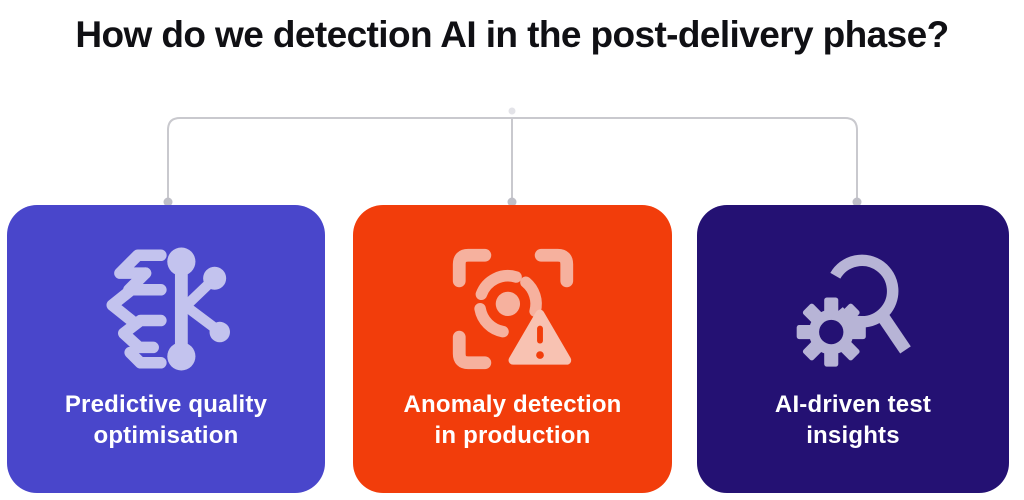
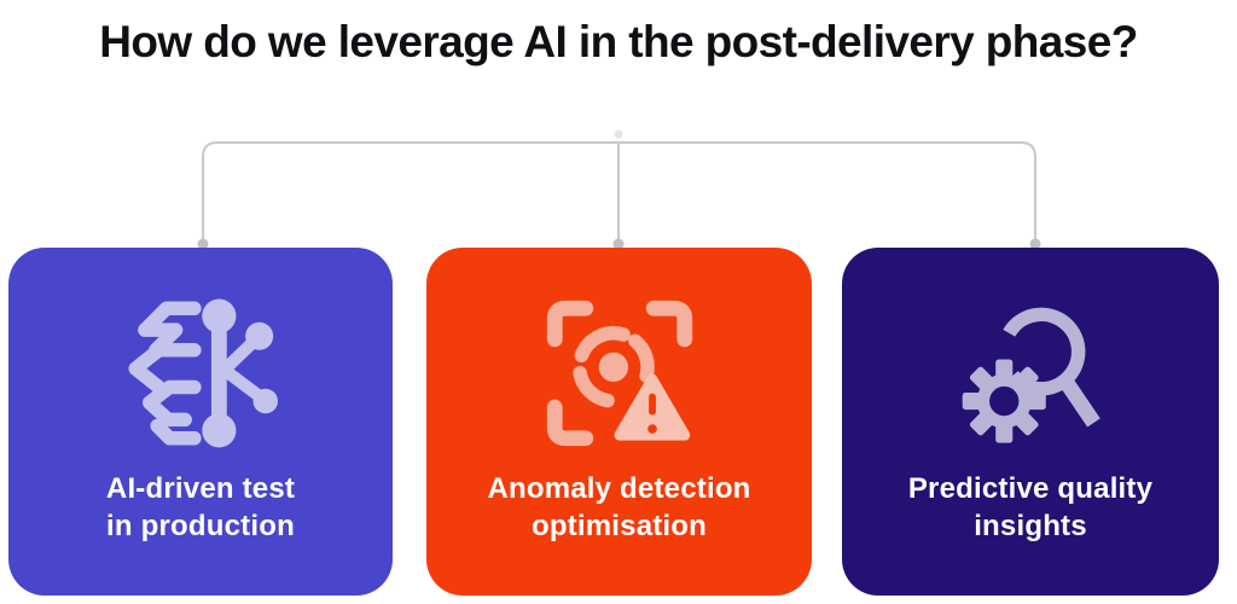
- How do we detection AI in the post-delivery phase?
+ How do we leverage AI in the post-delivery phase?
- Predictive quality
+ AI-driven test
- optimisation
+ in production
  Anomaly detection
- in production
+ optimisation
- AI-driven test
+ Predictive quality
  insights
